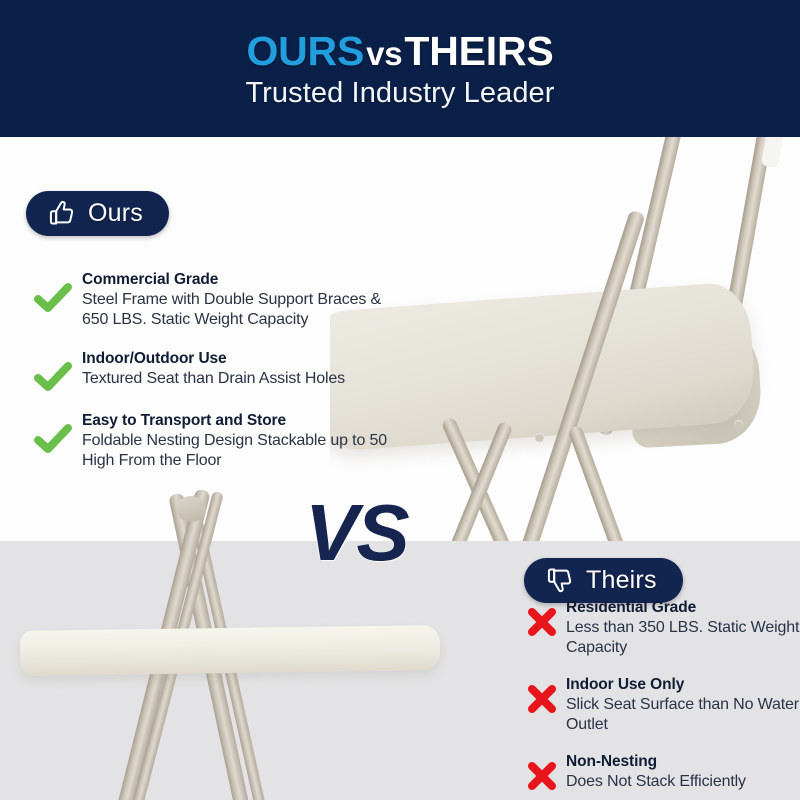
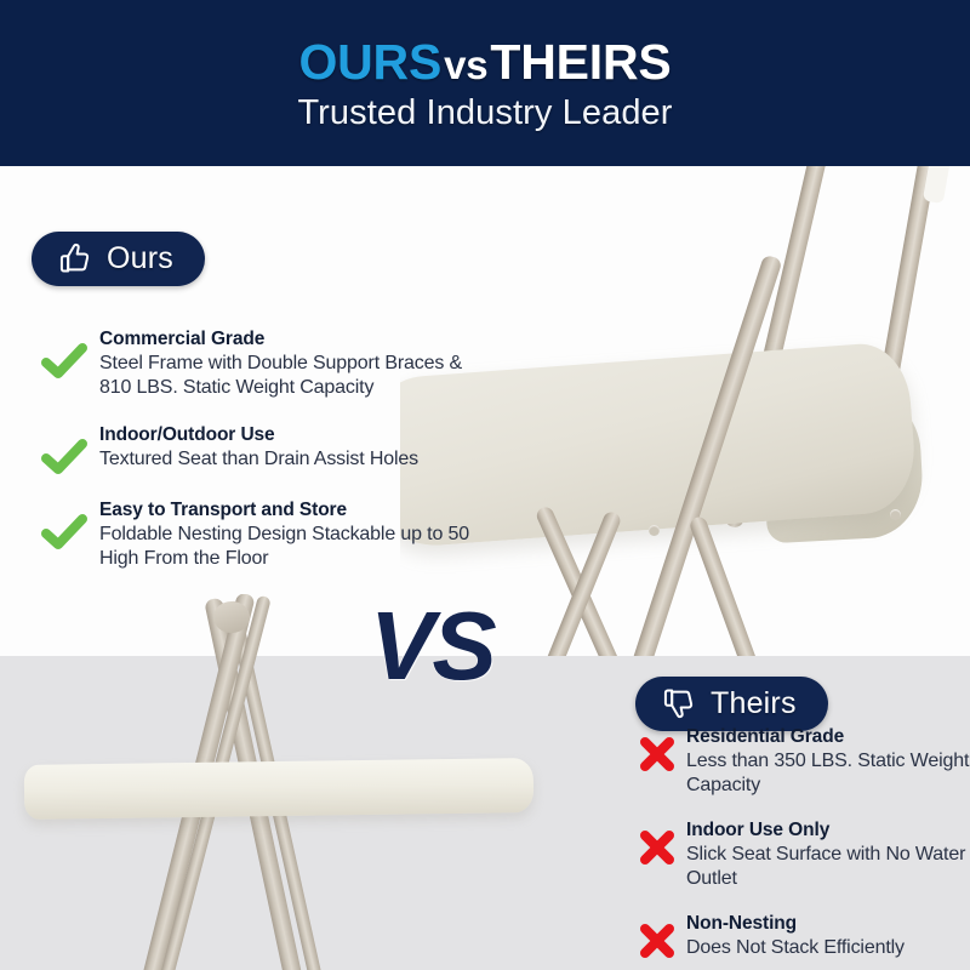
  OURSvsTHEIRS
  Trusted Industry Leader
  VS
  Ours
  Commercial Grade
- Steel Frame with Double Support Braces & 650 LBS. Static Weight Capacity
+ Steel Frame with Double Support Braces & 810 LBS. Static Weight Capacity
  Indoor/Outdoor Use
  Textured Seat than Drain Assist Holes
  Easy to Transport and Store
  Foldable Nesting Design Stackable up to 50 High From the Floor
  Theirs
  Residential Grade
  Less than 350 LBS. Static Weight Capacity
  Indoor Use Only
- Slick Seat Surface than No Water Outlet
+ Slick Seat Surface with No Water Outlet
  Non-Nesting
  Does Not Stack Efficiently
